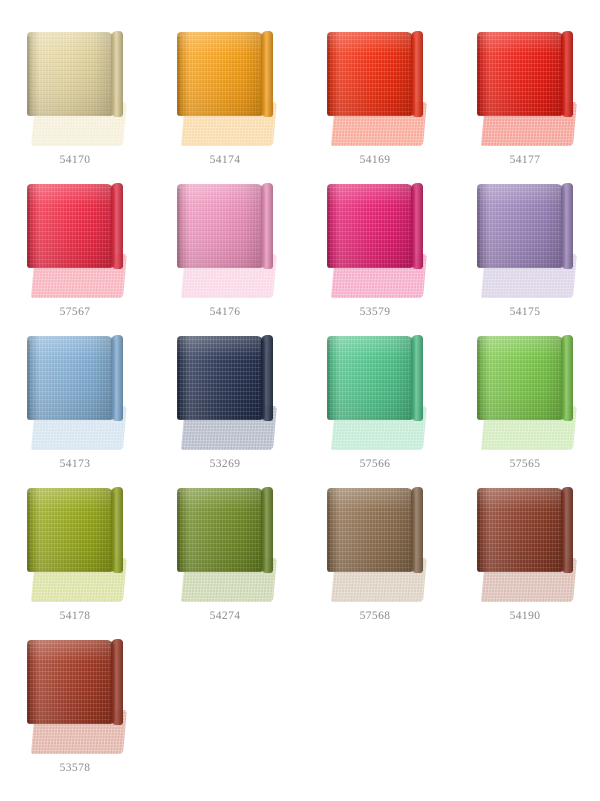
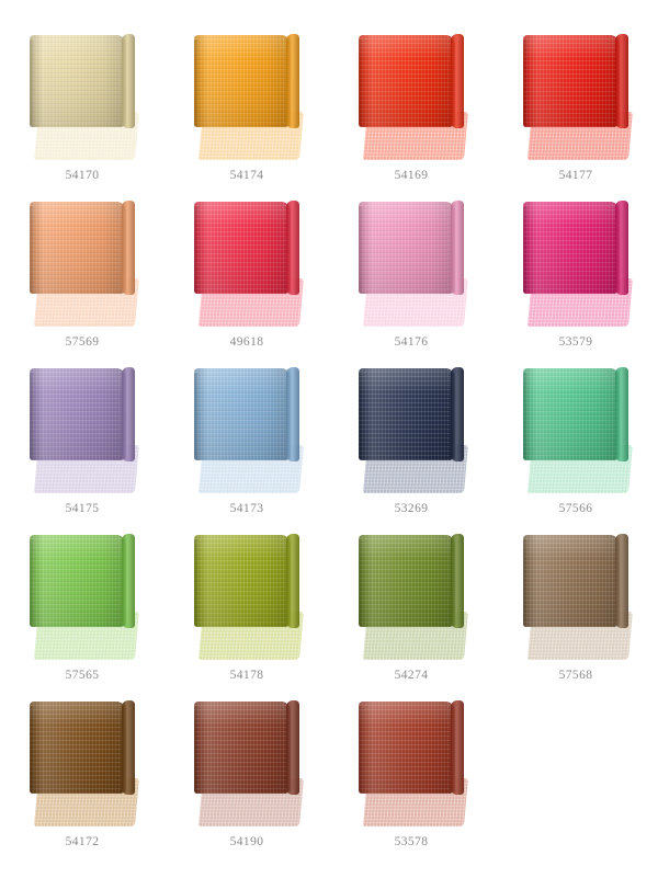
  54170
  54174
  54169
  54177
+ 57569
- 57567
+ 49618
  54176
  53579
  54175
  54173
  53269
  57566
  57565
  54178
  54274
  57568
+ 54172
  54190
  53578
